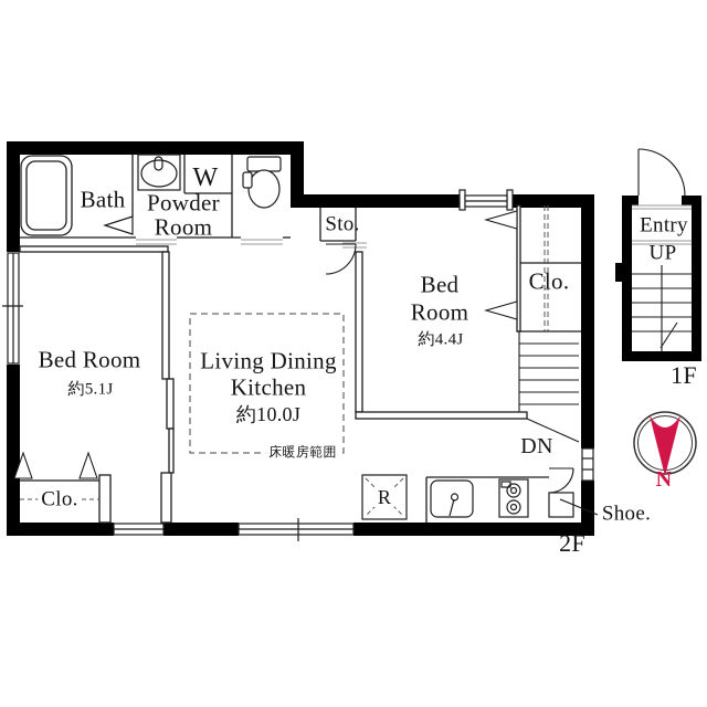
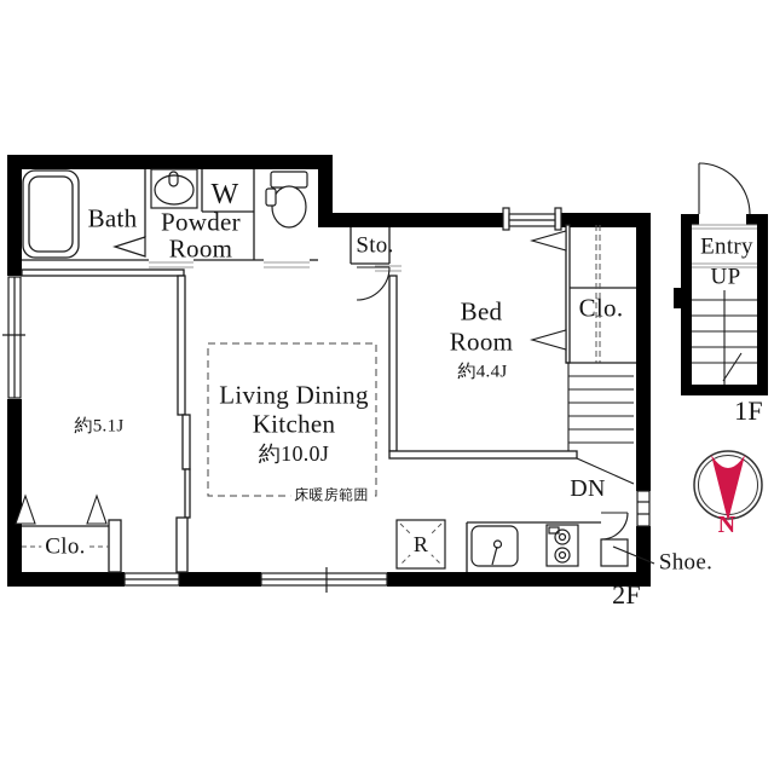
  Bath
  W
  Powder
  Room
  Sto.
  Bed
  Room
  約4.4J
  Clo.
- Bed Room
  約5.1J
  Clo.
  Living Dining
  Kitchen
  約10.0J
  床暖房範囲
  R
  DN
  Shoe.
  2F
  Entry
  UP
  1F
  N
